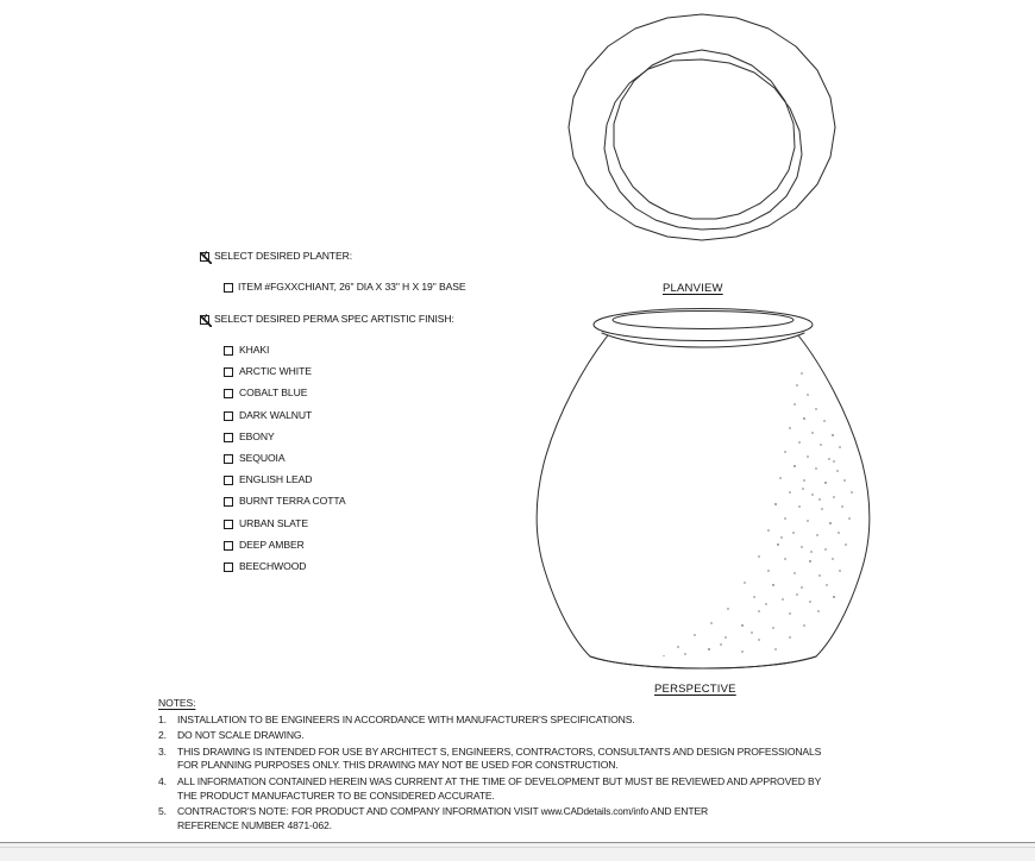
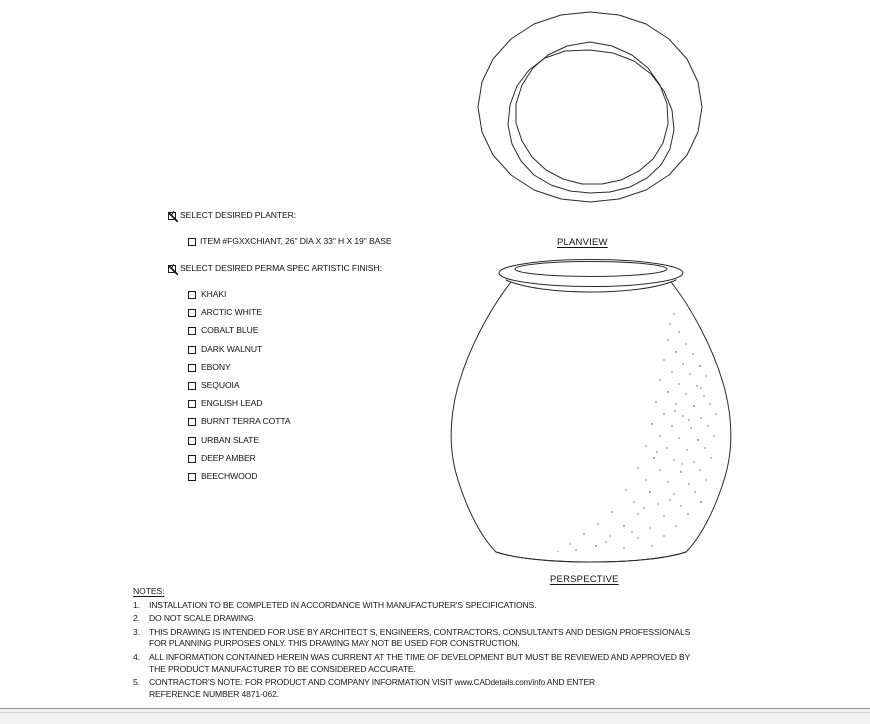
  PLANVIEW
  PERSPECTIVE
  SELECT DESIRED PLANTER:
  ITEM #FGXXCHIANT, 26" DIA X 33" H X 19" BASE
  SELECT DESIRED PERMA SPEC ARTISTIC FINISH:
  KHAKI
  ARCTIC WHITE
  COBALT BLUE
  DARK WALNUT
  EBONY
  SEQUOIA
  ENGLISH LEAD
  BURNT TERRA COTTA
  URBAN SLATE
  DEEP AMBER
  BEECHWOOD
  NOTES:
  1.
- INSTALLATION TO BE ENGINEERS IN ACCORDANCE WITH MANUFACTURER'S SPECIFICATIONS.
+ INSTALLATION TO BE COMPLETED IN ACCORDANCE WITH MANUFACTURER'S SPECIFICATIONS.
  2.
  DO NOT SCALE DRAWING.
  3.
  THIS DRAWING IS INTENDED FOR USE BY ARCHITECT S, ENGINEERS, CONTRACTORS, CONSULTANTS AND DESIGN PROFESSIONALS
  FOR PLANNING PURPOSES ONLY. THIS DRAWING MAY NOT BE USED FOR CONSTRUCTION.
  4.
  ALL INFORMATION CONTAINED HEREIN WAS CURRENT AT THE TIME OF DEVELOPMENT BUT MUST BE REVIEWED AND APPROVED BY
  THE PRODUCT MANUFACTURER TO BE CONSIDERED ACCURATE.
  5.
  CONTRACTOR'S NOTE: FOR PRODUCT AND COMPANY INFORMATION VISIT www.CADdetails.com/info AND ENTER
  REFERENCE NUMBER 4871-062.
